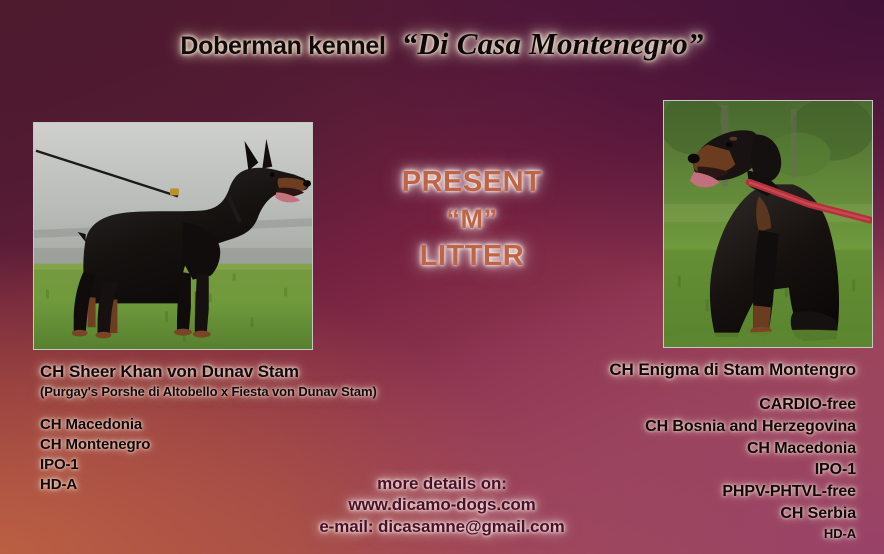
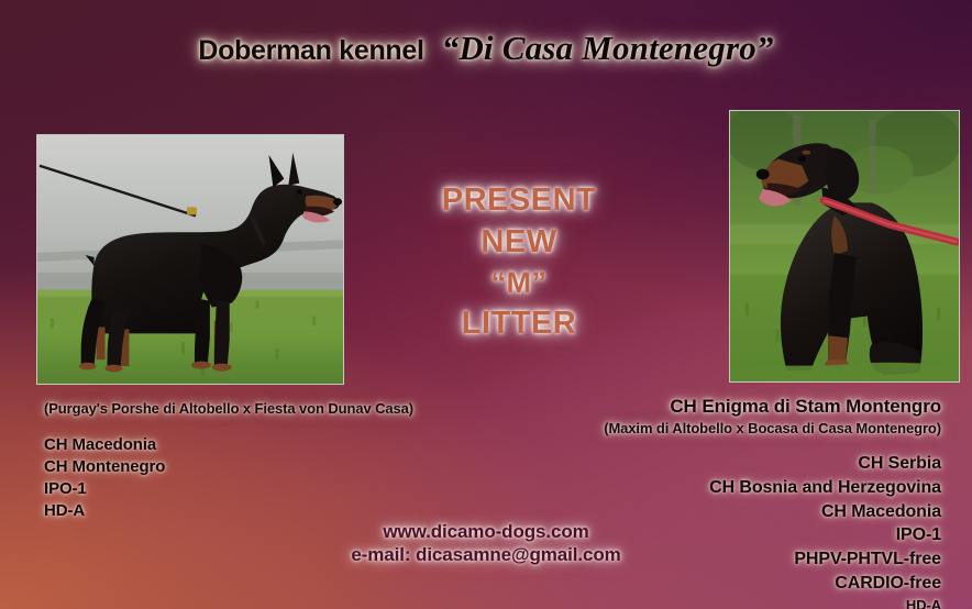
  Doberman kennel “Di Casa Montenegro”
  PRESENT
+ NEW
  “M”
  LITTER
- CH Sheer Khan von Dunav Stam
- (Purgay's Porshe di Altobello x Fiesta von Dunav Stam)
+ (Purgay's Porshe di Altobello x Fiesta von Dunav Casa)
  CH Macedonia
  CH Montenegro
  IPO-1
  HD-A
  CH Enigma di Stam Montengro
+ (Maxim di Altobello x Bocasa di Casa Montenegro)
- CARDIO-free
+ CH Serbia
  CH Bosnia and Herzegovina
  CH Macedonia
  IPO-1
  PHPV-PHTVL-free
- CH Serbia
+ CARDIO-free
  HD-A
- more details on:
  www.dicamo-dogs.com
  e-mail: dicasamne@gmail.com
